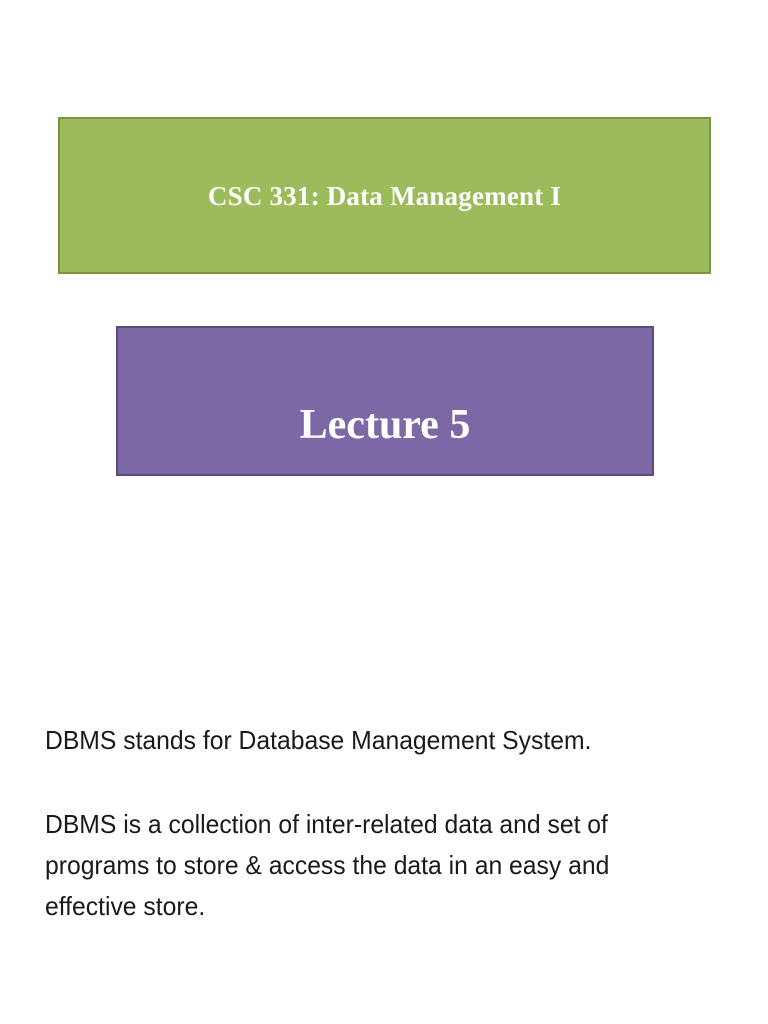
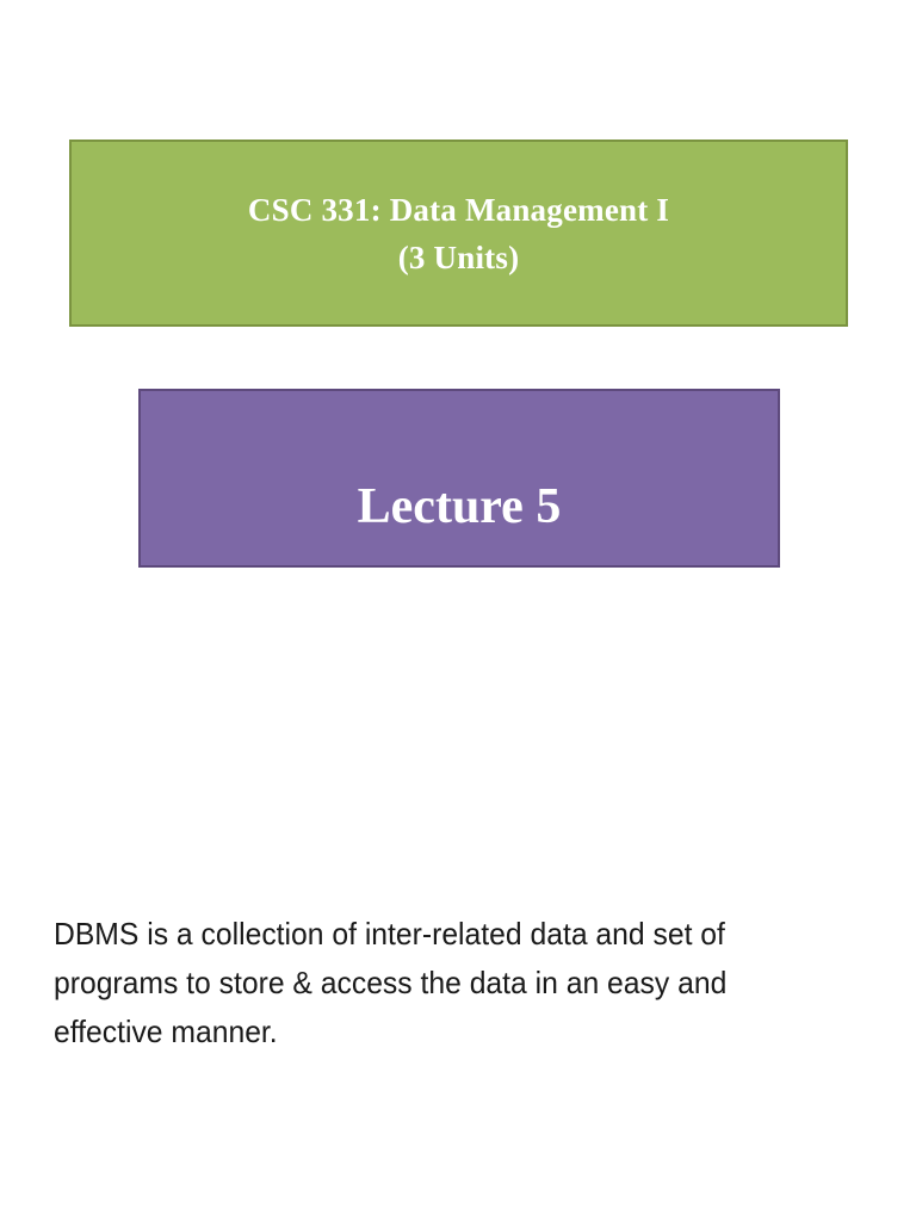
  CSC 331: Data Management I
+ (3 Units)
  Lecture 5
- DBMS stands for Database Management System.
- DBMS is a collection of inter-related data and set of programs to store & access the data in an easy and effective store.
+ DBMS is a collection of inter-related data and set of programs to store & access the data in an easy and effective manner.
